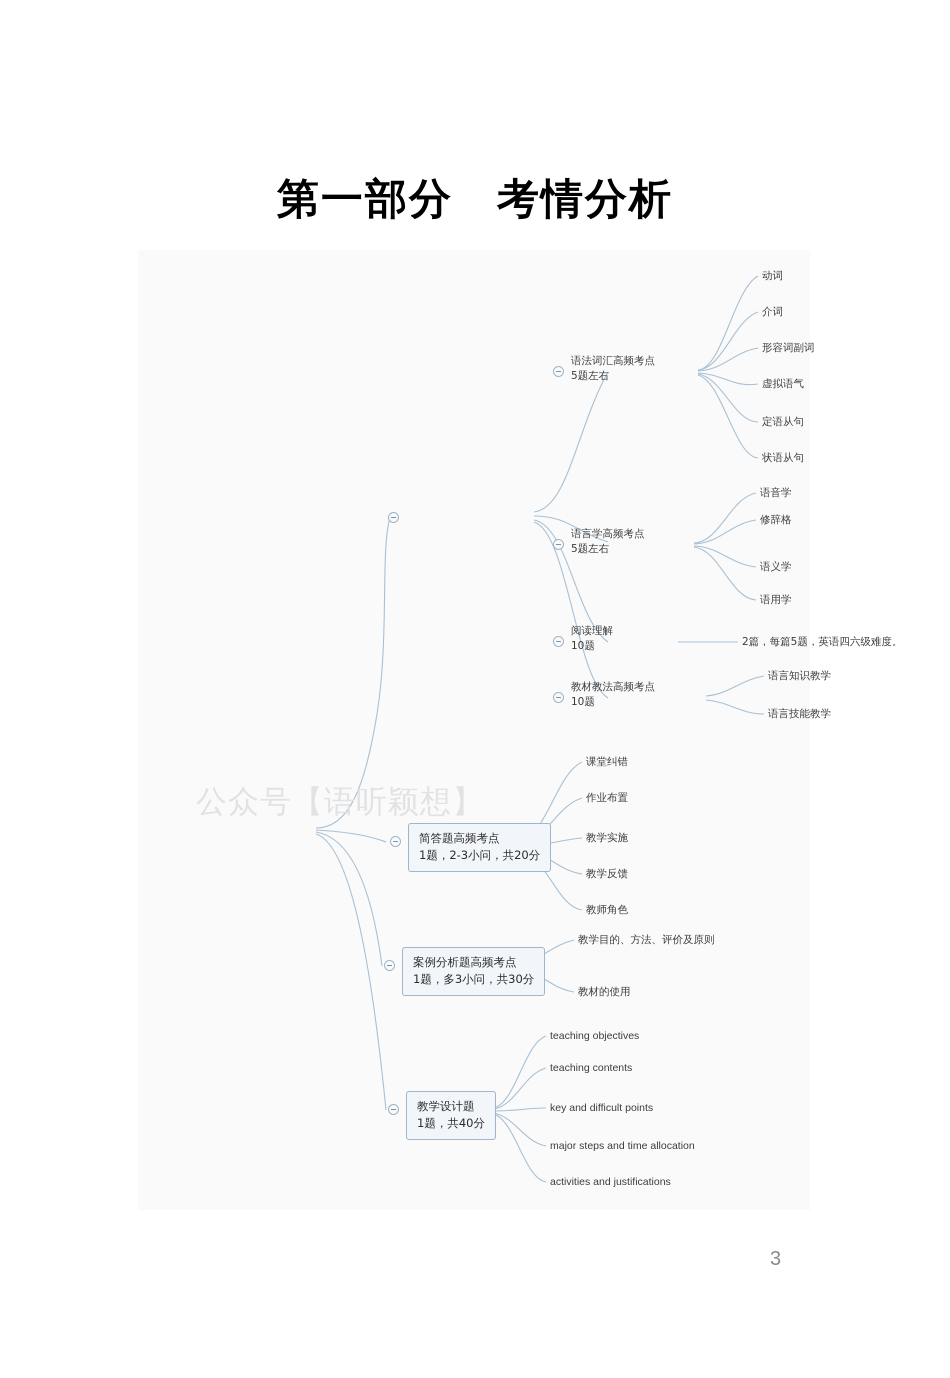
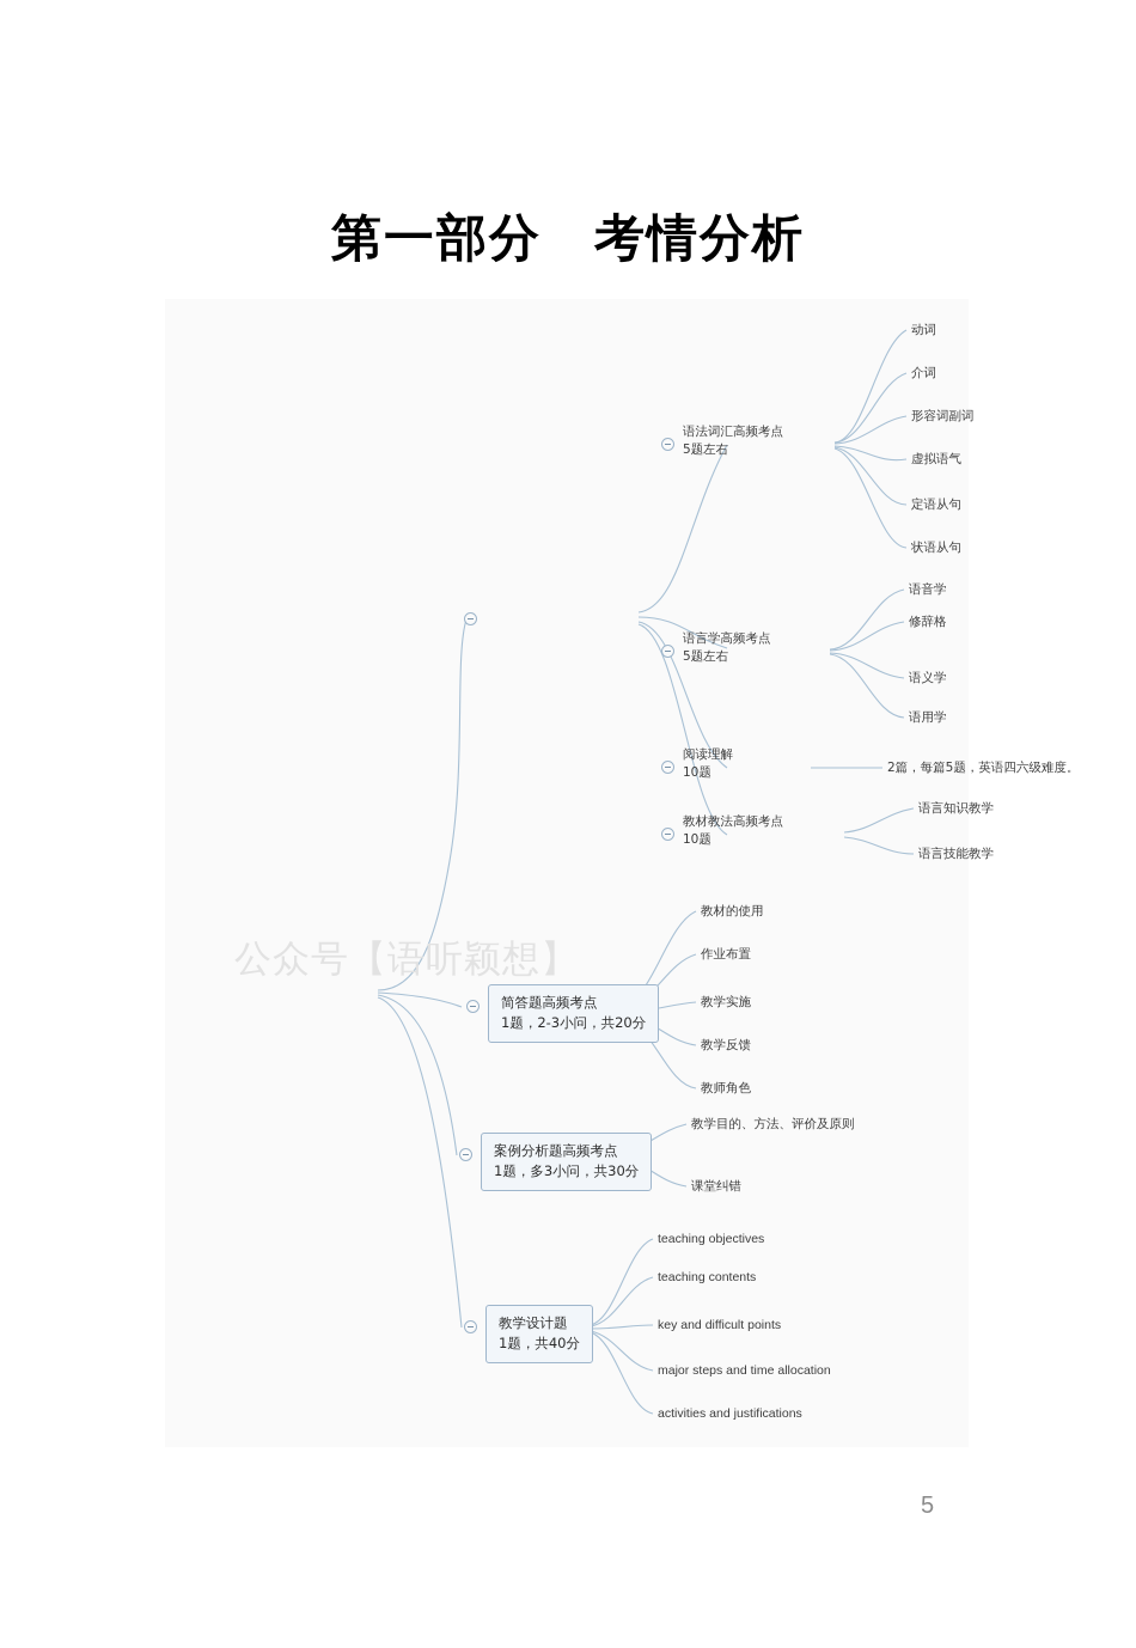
  第一部分 考情分析
  公众号【语听颖想】
  语法词汇高频考点
  5题左右
  动词
  介词
  形容词副词
  虚拟语气
  定语从句
  状语从句
  语言学高频考点
  5题左右
  语音学
  修辞格
  语义学
  语用学
  阅读理解
  10题
  2篇，每篇5题，英语四六级难度。
  教材教法高频考点
  10题
  语言知识教学
  语言技能教学
  简答题高频考点
  1题，2-3小问，共20分
- 课堂纠错
+ 教材的使用
  作业布置
  教学实施
  教学反馈
  教师角色
  案例分析题高频考点
  1题，多3小问，共30分
  教学目的、方法、评价及原则
- 教材的使用
+ 课堂纠错
  教学设计题
  1题，共40分
  teaching objectives
  teaching contents
  key and difficult points
  major steps and time allocation
  activities and justifications
- 3
+ 5
